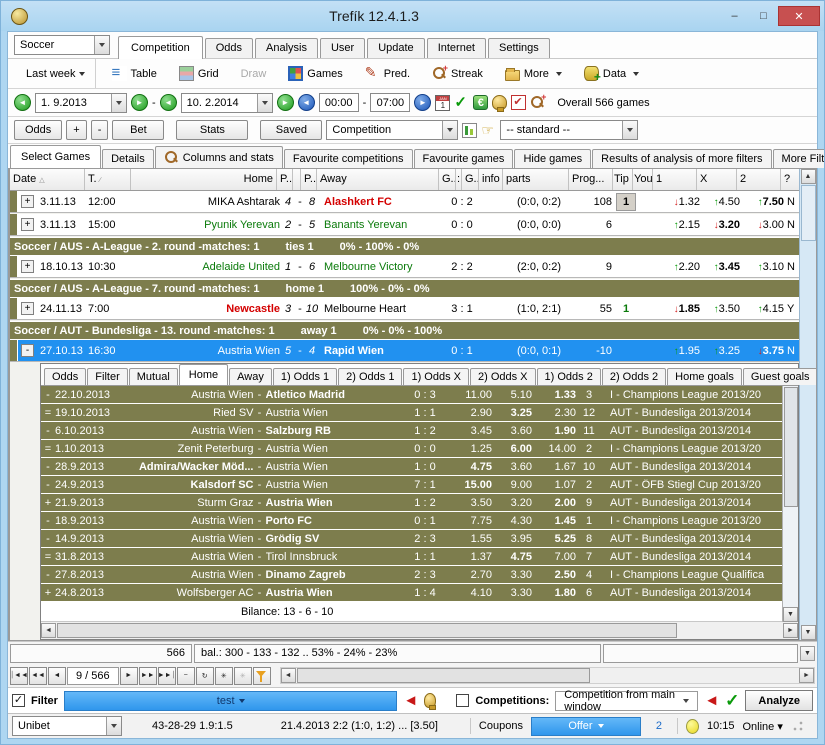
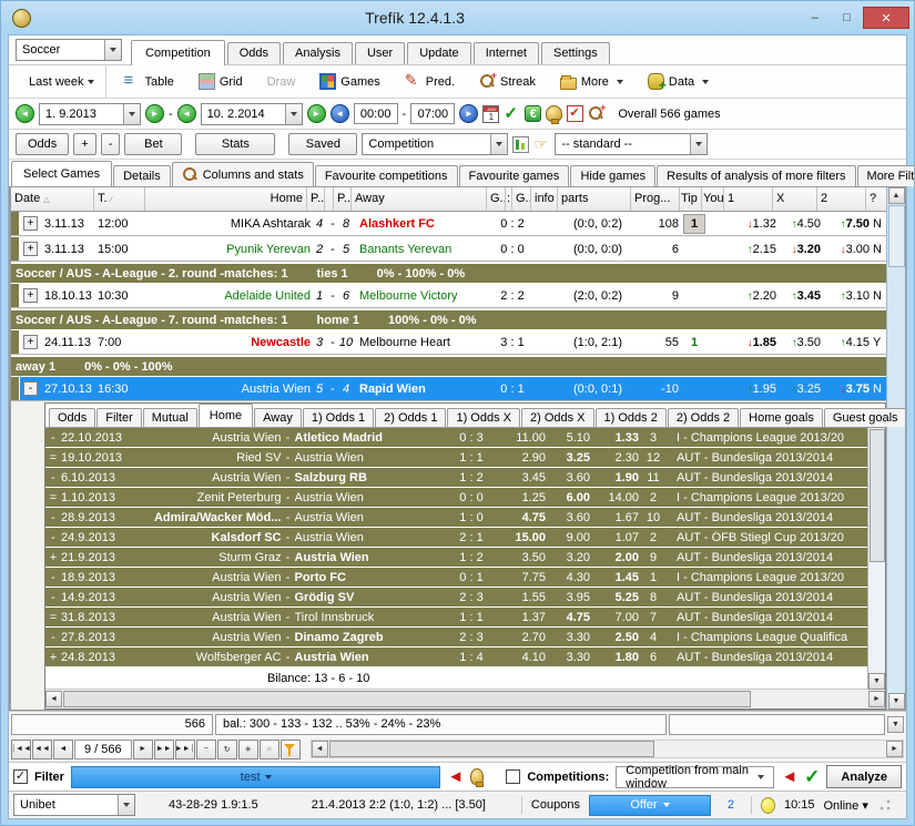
  Trefík 12.4.1.3
  –
  □
  ✕
  Soccer
  Competition
  Odds
  Analysis
  User
  Update
  Internet
  Settings
  Last week
  Table
  Grid
  Draw
  Games
  Pred.
  +
  Streak
  More
  Data
  1. 9.2013
  -
  10. 2.2014
  00:00
  -
  07:00
  ✓
  €
  +
  Overall 566 games
  Odds
  +
  -
  Bet
  Stats
  Saved
  Competition
  ☞
  -- standard --
  Select Games
  Details
  Columns and stats
  Favourite competitions
  Favourite games
  Hide games
  Results of analysis of more filters
  More Filt
  Date
  Home
  P..
  P..
  Away
  G..
  :
  G..
  info
  parts
  Prog...
  Tip
  You
  1
  X
  2
  ?
  +
  3.11.13
  12:00
  MIKA Ashtarak
  4
  -
  8
  Alashkert FC
  0 : 2
  (0:0, 0:2)
  108
  1
  1.32
  4.50
  7.50
  N
  +
  3.11.13
  15:00
  Pyunik Yerevan
  2
  -
  5
  Banants Yerevan
  0 : 0
  (0:0, 0:0)
  6
  2.15
  3.20
  3.00
  N
  Soccer / AUS - A-League - 2. round -matches: 1
  ties 1
  0% - 100% - 0%
  +
  18.10.13
  10:30
  Adelaide United
  1
  -
  6
  Melbourne Victory
  2 : 2
  (2:0, 0:2)
  9
  2.20
  3.45
  3.10
  N
  Soccer / AUS - A-League - 7. round -matches: 1
  home 1
  100% - 0% - 0%
  +
  24.11.13
  7:00
  Newcastle
  3
  -
  10
  Melbourne Heart
  3 : 1
  (1:0, 2:1)
  55
  1
  1.85
  3.50
  4.15
  Y
- Soccer / AUT - Bundesliga - 13. round -matches: 1
  away 1
  0% - 0% - 100%
  -
  27.10.13
  16:30
  Austria Wien
  5
  -
  4
  Rapid Wien
  0 : 1
  (0:0, 0:1)
  -10
  1.95
  3.25
  3.75
  N
  Odds
  Filter
  Mutual
  Home
  Away
  1) Odds 1
  2) Odds 1
  1) Odds X
  2) Odds X
  1) Odds 2
  2) Odds 2
  Home goals
  Guest goals
  -
  22.10.2013
  Austria Wien
  -
  Atletico Madrid
  0 : 3
  11.00
  5.10
  1.33
  3
  I - Champions League 2013/20
  =
  19.10.2013
  Ried SV
  -
  Austria Wien
  1 : 1
  2.90
  3.25
  2.30
  12
  AUT - Bundesliga 2013/2014
  -
  6.10.2013
  Austria Wien
  -
  Salzburg RB
  1 : 2
  3.45
  3.60
  1.90
  11
  AUT - Bundesliga 2013/2014
  =
  1.10.2013
  Zenit Peterburg
  -
  Austria Wien
  0 : 0
  1.25
  6.00
  14.00
  2
  I - Champions League 2013/20
  -
  28.9.2013
  Admira/Wacker Möd...
  -
  Austria Wien
  1 : 0
  4.75
  3.60
  1.67
  10
  AUT - Bundesliga 2013/2014
  -
  24.9.2013
  Kalsdorf SC
  -
  Austria Wien
- 7 : 1
+ 2 : 1
  15.00
  9.00
  1.07
  2
  AUT - ÖFB Stiegl Cup 2013/20
  +
  21.9.2013
  Sturm Graz
  -
  Austria Wien
  1 : 2
  3.50
  3.20
  2.00
  9
  AUT - Bundesliga 2013/2014
  -
  18.9.2013
  Austria Wien
  -
  Porto FC
  0 : 1
  7.75
  4.30
  1.45
  1
  I - Champions League 2013/20
  -
  14.9.2013
  Austria Wien
  -
  Grödig SV
  2 : 3
  1.55
  3.95
  5.25
  8
  AUT - Bundesliga 2013/2014
  =
  31.8.2013
  Austria Wien
  -
  Tirol Innsbruck
  1 : 1
  1.37
  4.75
  7.00
  7
  AUT - Bundesliga 2013/2014
  -
  27.8.2013
  Austria Wien
  -
  Dinamo Zagreb
  2 : 3
  2.70
  3.30
  2.50
  4
  I - Champions League Qualifica
  +
  24.8.2013
  Wolfsberger AC
  -
  Austria Wien
  1 : 4
  4.10
  3.30
  1.80
  6
  AUT - Bundesliga 2013/2014
  Bilance: 13 - 6 - 10
  566
  bal.: 300 - 133 - 132 .. 53% - 24% - 23%
  9 / 566
  ✓
  Filter
  test
  ◄
  Competitions:
  Competition from main window
  ◄
  ✓
  Analyze
  Unibet
  43-28-29 1.9:1.5
  21.4.2013 2:2 (1:0, 1:2) ... [3.50]
  Coupons
  Offer
  2
  10:15
  Online ▾
